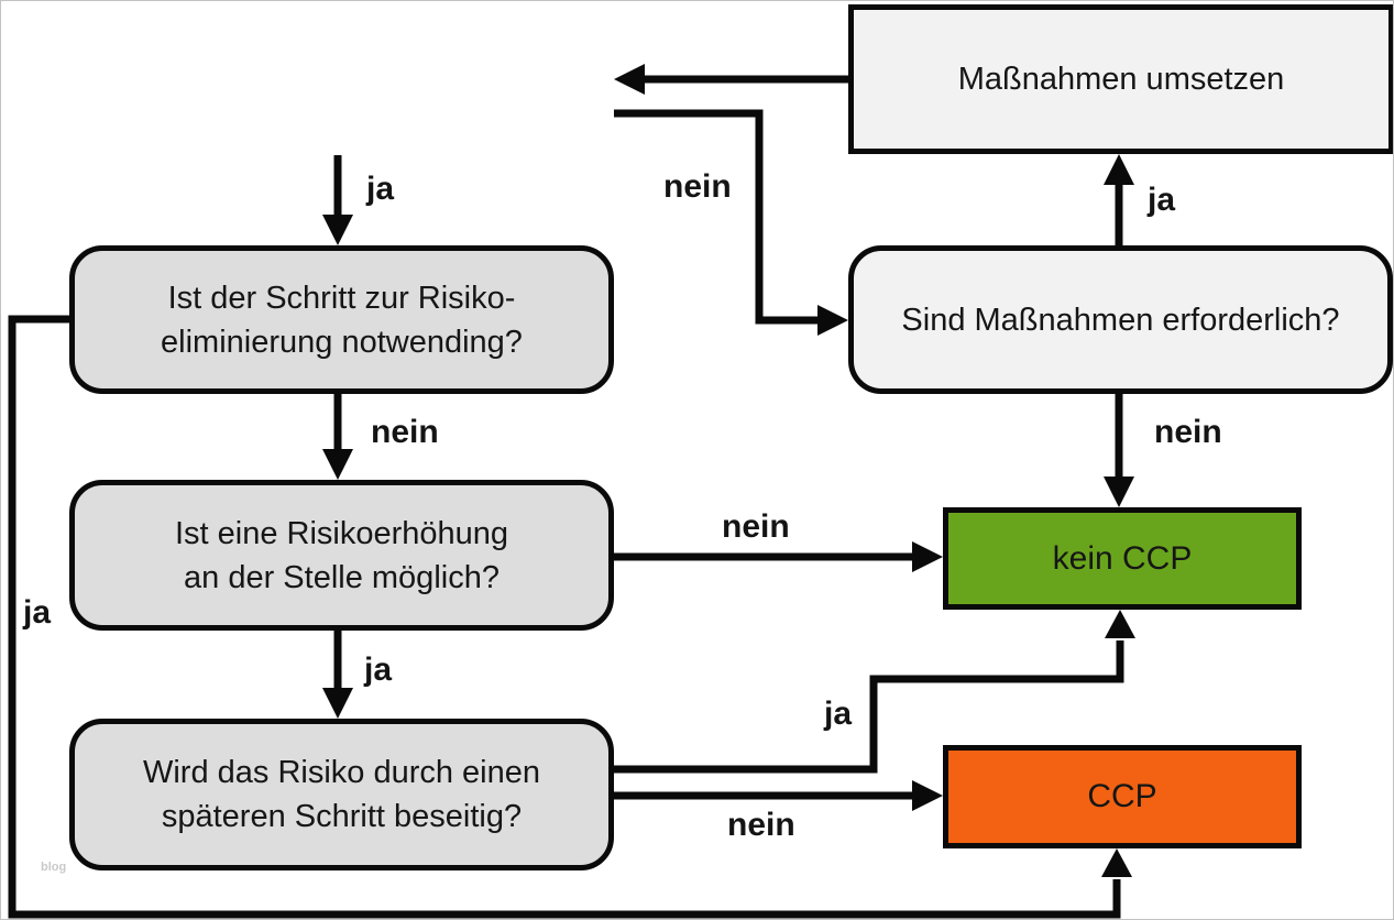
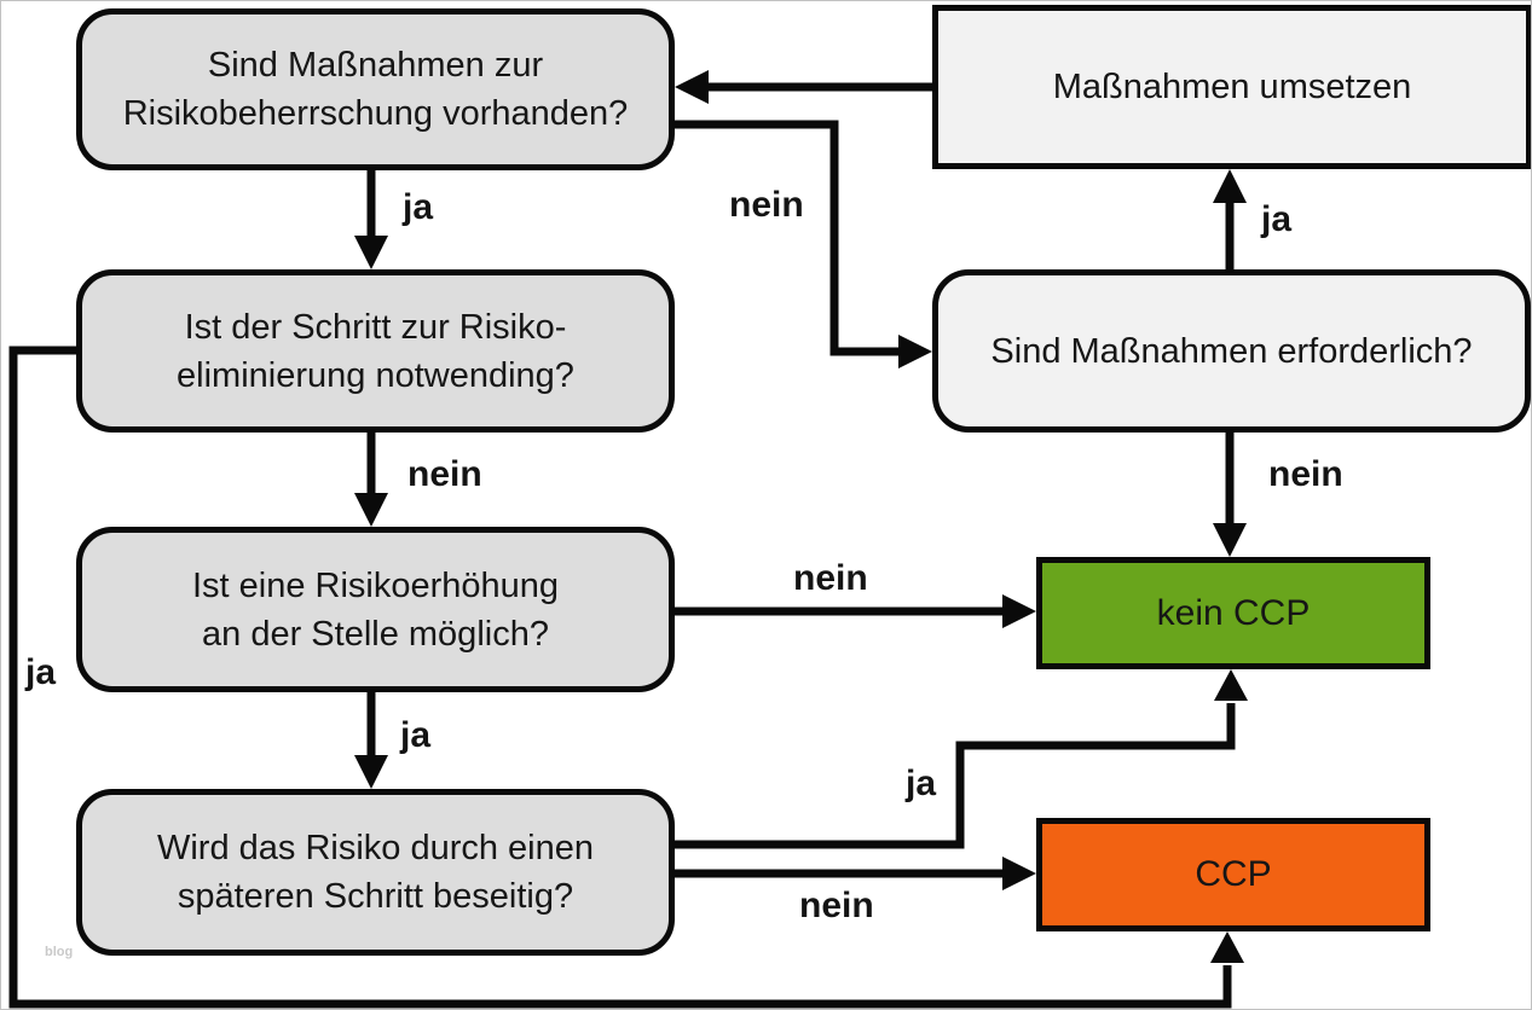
+ Sind Maßnahmen zur
+ Risikobeherrschung vorhanden?
  Maßnahmen umsetzen
  Ist der Schritt zur Risiko-
  eliminierung notwending?
  Sind Maßnahmen erforderlich?
  Ist eine Risikoerhöhung
  an der Stelle möglich?
  kein CCP
  Wird das Risiko durch einen
  späteren Schritt beseitig?
  CCP
  ja
  nein
  nein
  ja
  ja
  nein
  ja
  nein
  ja
  nein
  blog
